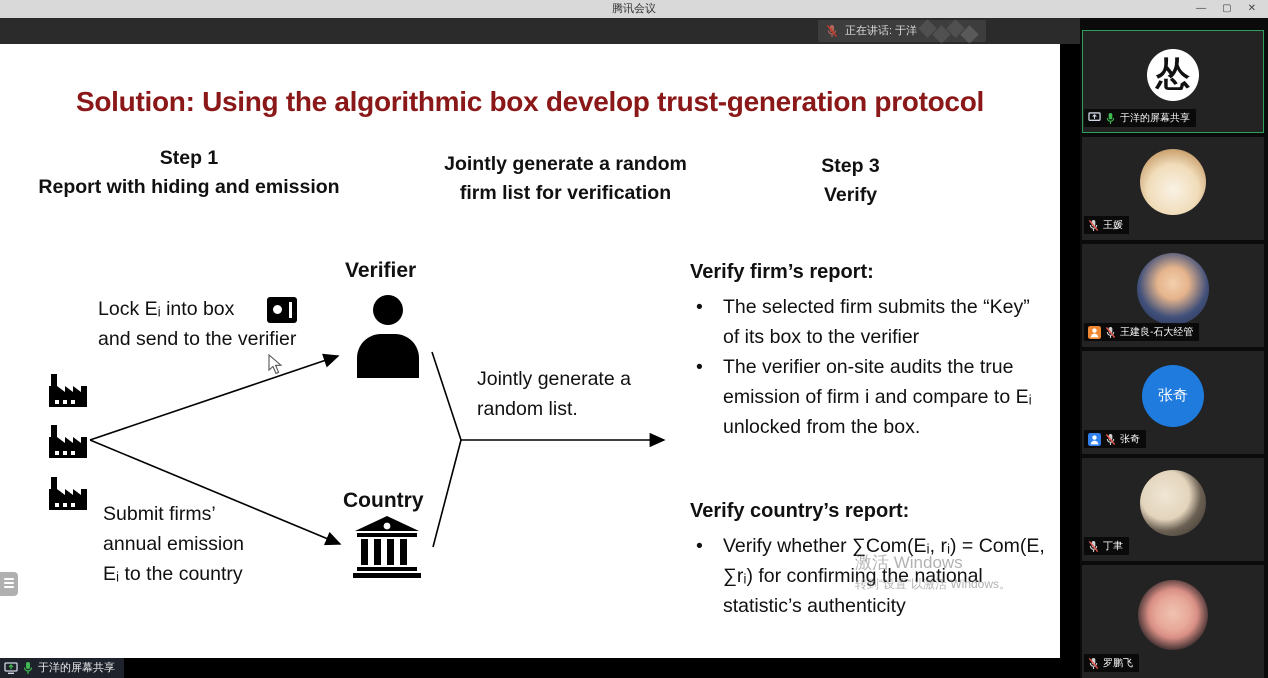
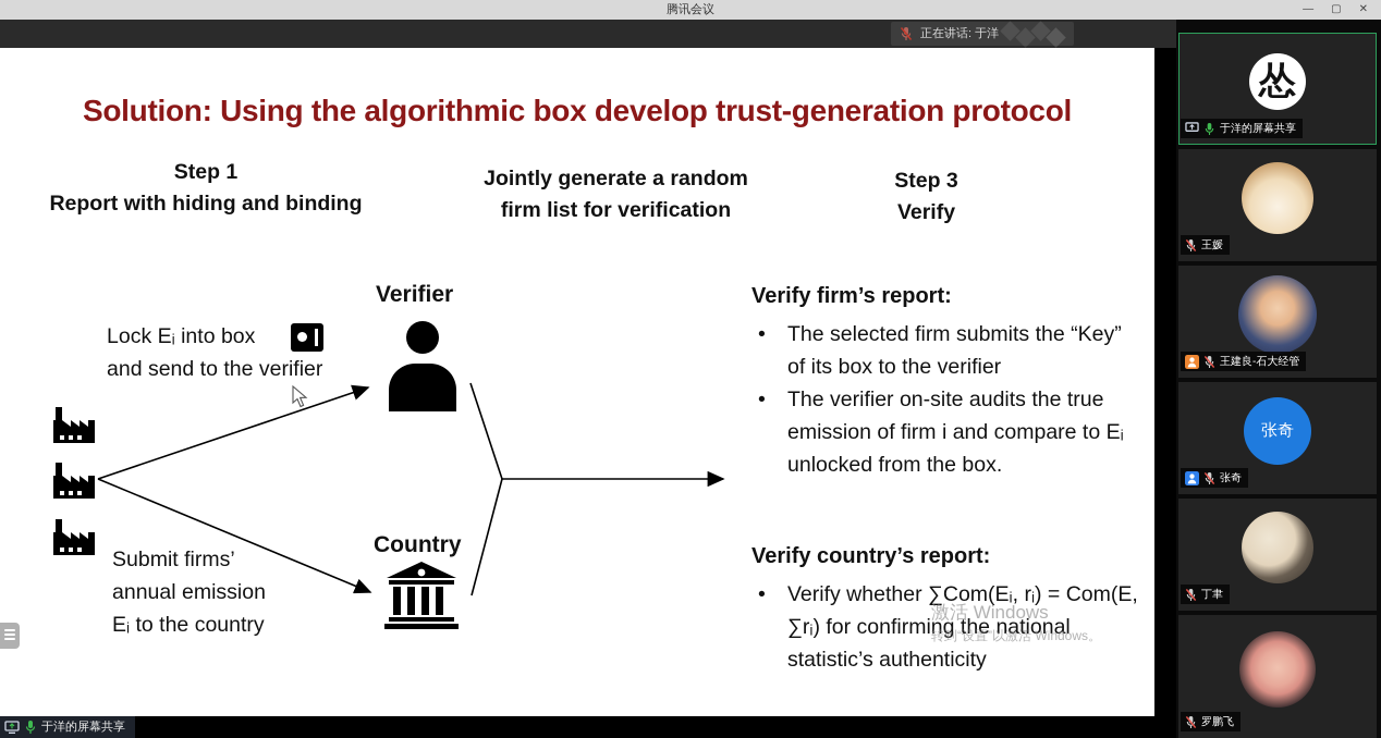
  腾讯会议
  —
  ▢
  ✕
  正在讲话: 于洋
  Solution: Using the algorithmic box develop trust-generation protocol
  Step 1
- Report with hiding and emission
+ Report with hiding and binding
  Jointly generate a random
  firm list for verification
  Step 3
  Verify
  Verifier
  Lock Eᵢ into box
  and send to the verifier
  Submit firms’
  annual emission
  Eᵢ to the country
  Country
- Jointly generate a
- random list.
  Verify firm’s report:
  The selected firm submits the “Key” of its box to the verifier
  The verifier on-site audits the true emission of firm i and compare to Eᵢ unlocked from the box.
  Verify country’s report:
  Verify whether ∑Com(Eᵢ, rᵢ) = Com(E, ∑rᵢ) for confirming the national statistic’s authenticity
  激活 Windows
  转到“设置”以激活 Windows。
  于洋的屏幕共享
  怂
  于洋的屏幕共享
  王媛
  王建良-石大经管
  张奇
  张奇
  丁聿
  罗鹏飞
